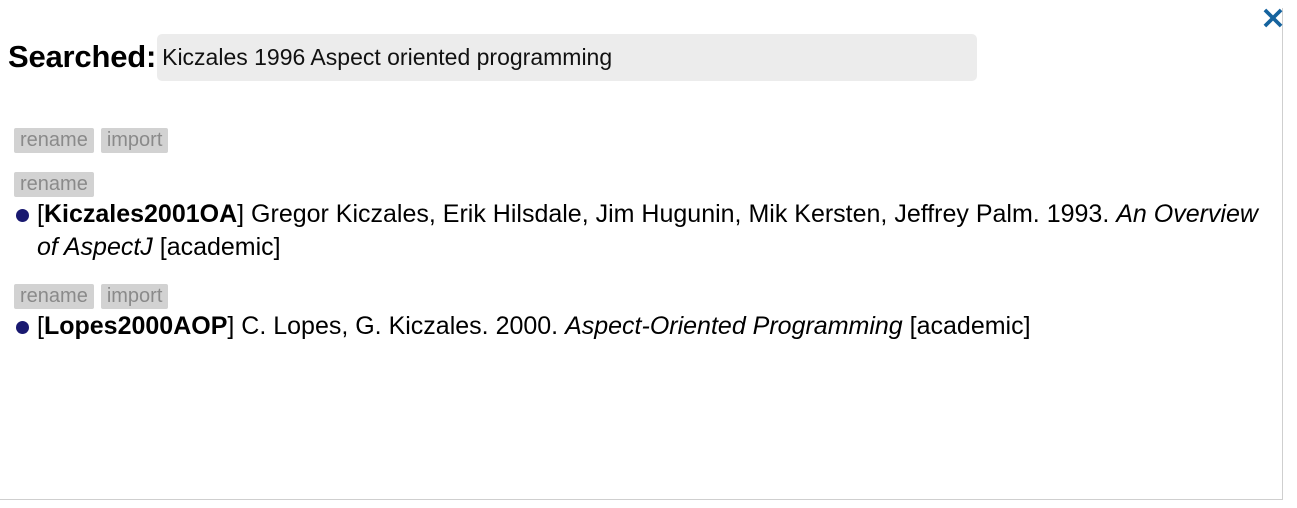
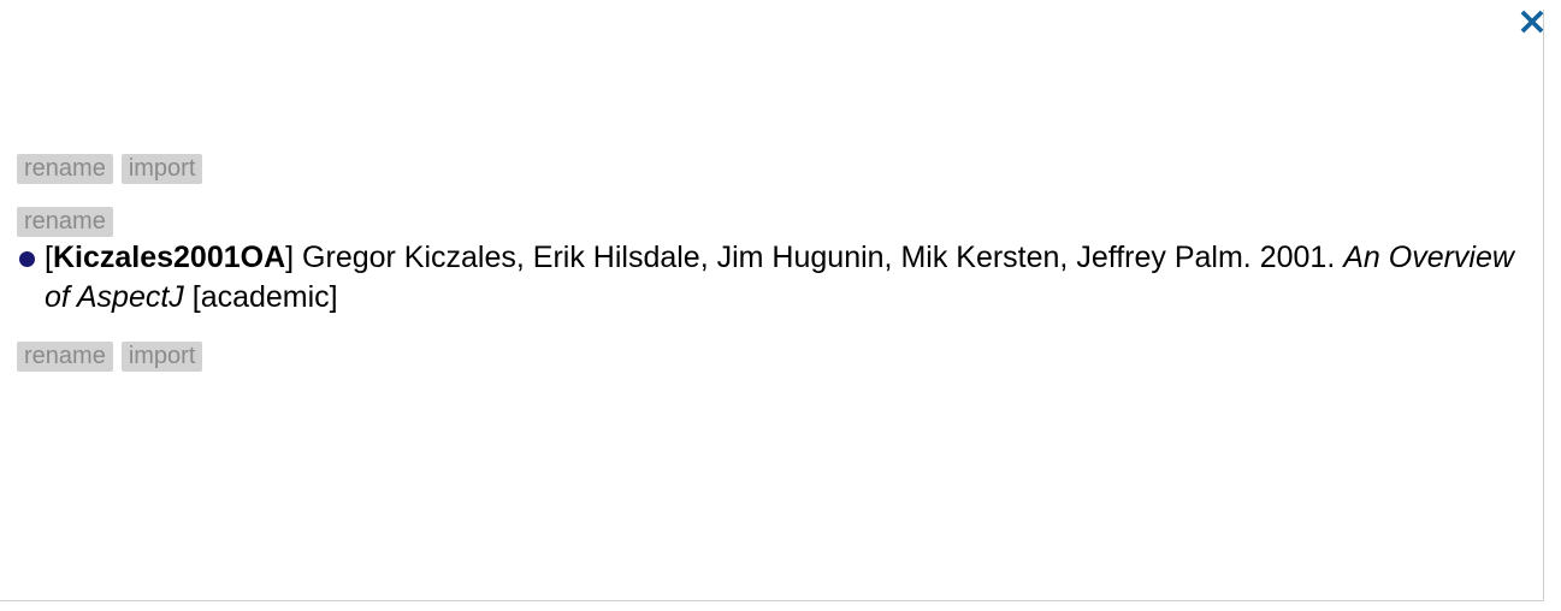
- Searched:
- Kiczales 1996 Aspect oriented programming
  rename
  import
  rename
- [Kiczales2001OA] Gregor Kiczales, Erik Hilsdale, Jim Hugunin, Mik Kersten, Jeffrey Palm. 1993. An Overview of AspectJ [academic]
+ [Kiczales2001OA] Gregor Kiczales, Erik Hilsdale, Jim Hugunin, Mik Kersten, Jeffrey Palm. 2001. An Overview of AspectJ [academic]
  rename
  import
- [Lopes2000AOP] C. Lopes, G. Kiczales. 2000. Aspect-Oriented Programming [academic]
